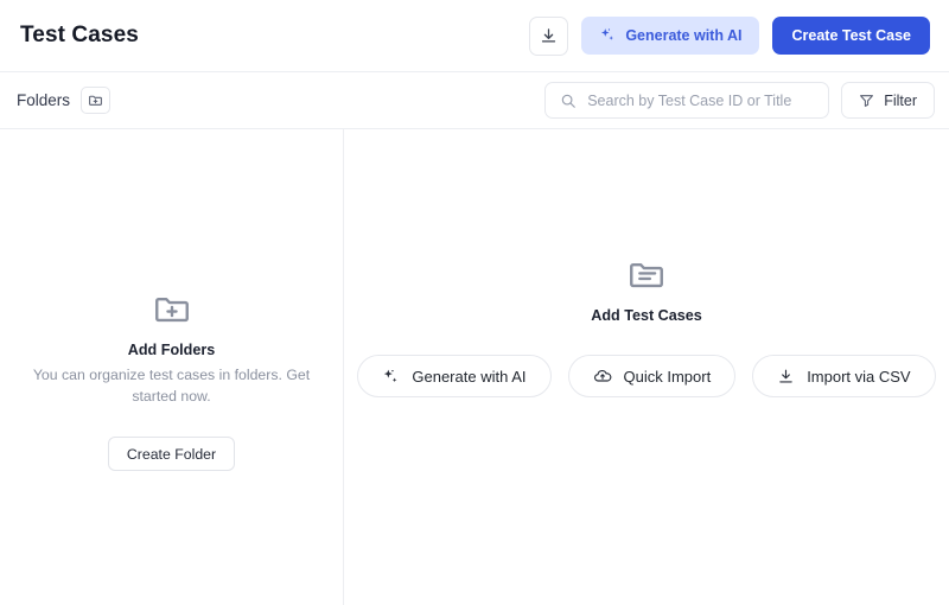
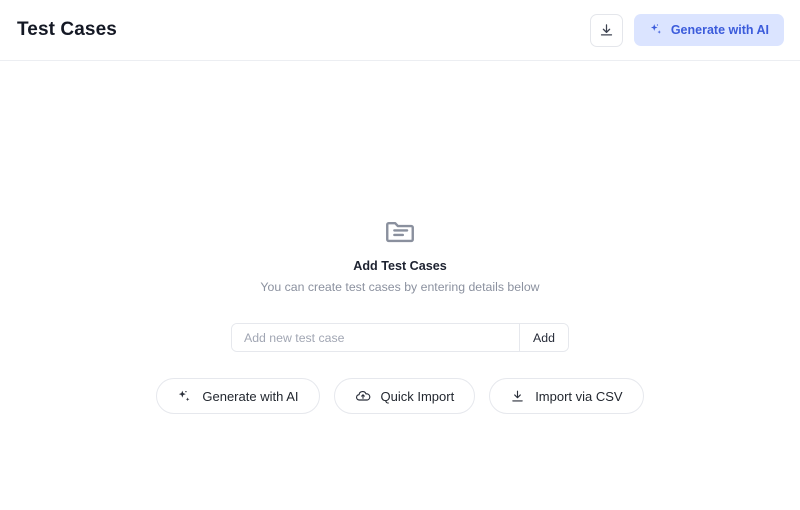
  Test Cases
  Generate with AI
- Create Test Case
- Folders
- Search by Test Case ID or Title
- Filter
- Add Folders
- You can organize test cases in folders. Get started now.
- Create Folder
  Add Test Cases
+ You can create test cases by entering details below
+ Add new test case
+ Add
  Generate with AI
  Quick Import
  Import via CSV
